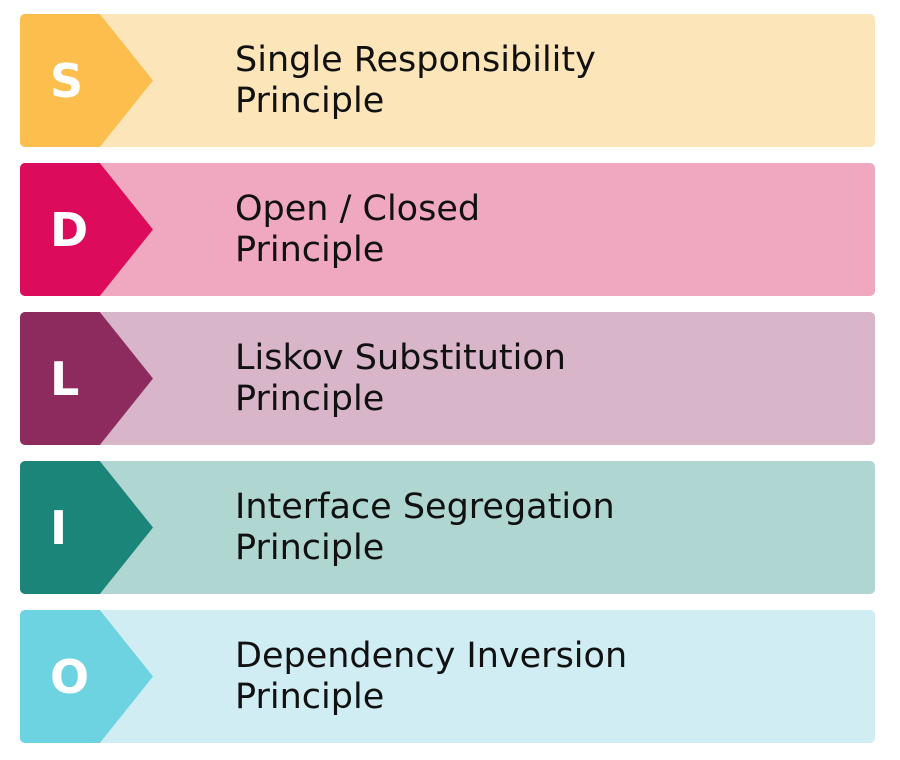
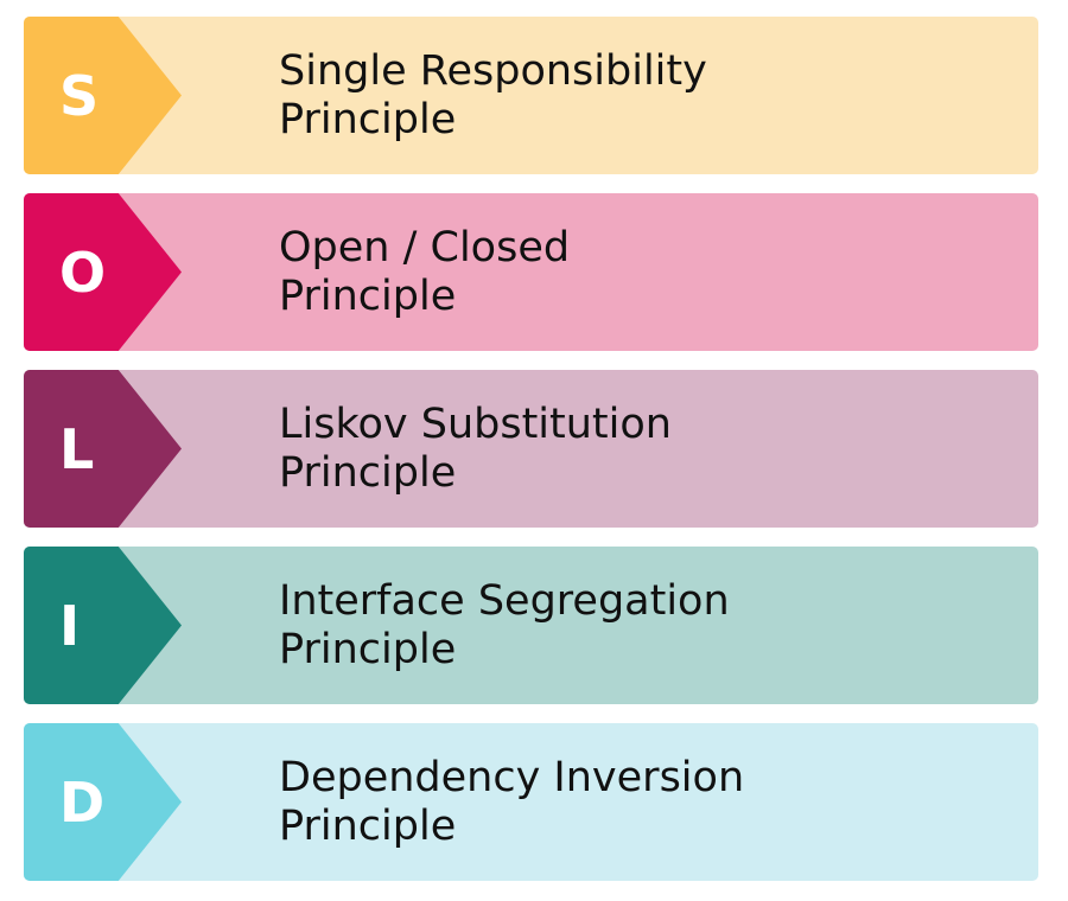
  S
  Single Responsibility
  Principle
- D
+ O
  Open / Closed
  Principle
  L
  Liskov Substitution
  Principle
  I
  Interface Segregation
  Principle
- O
+ D
  Dependency Inversion
  Principle
